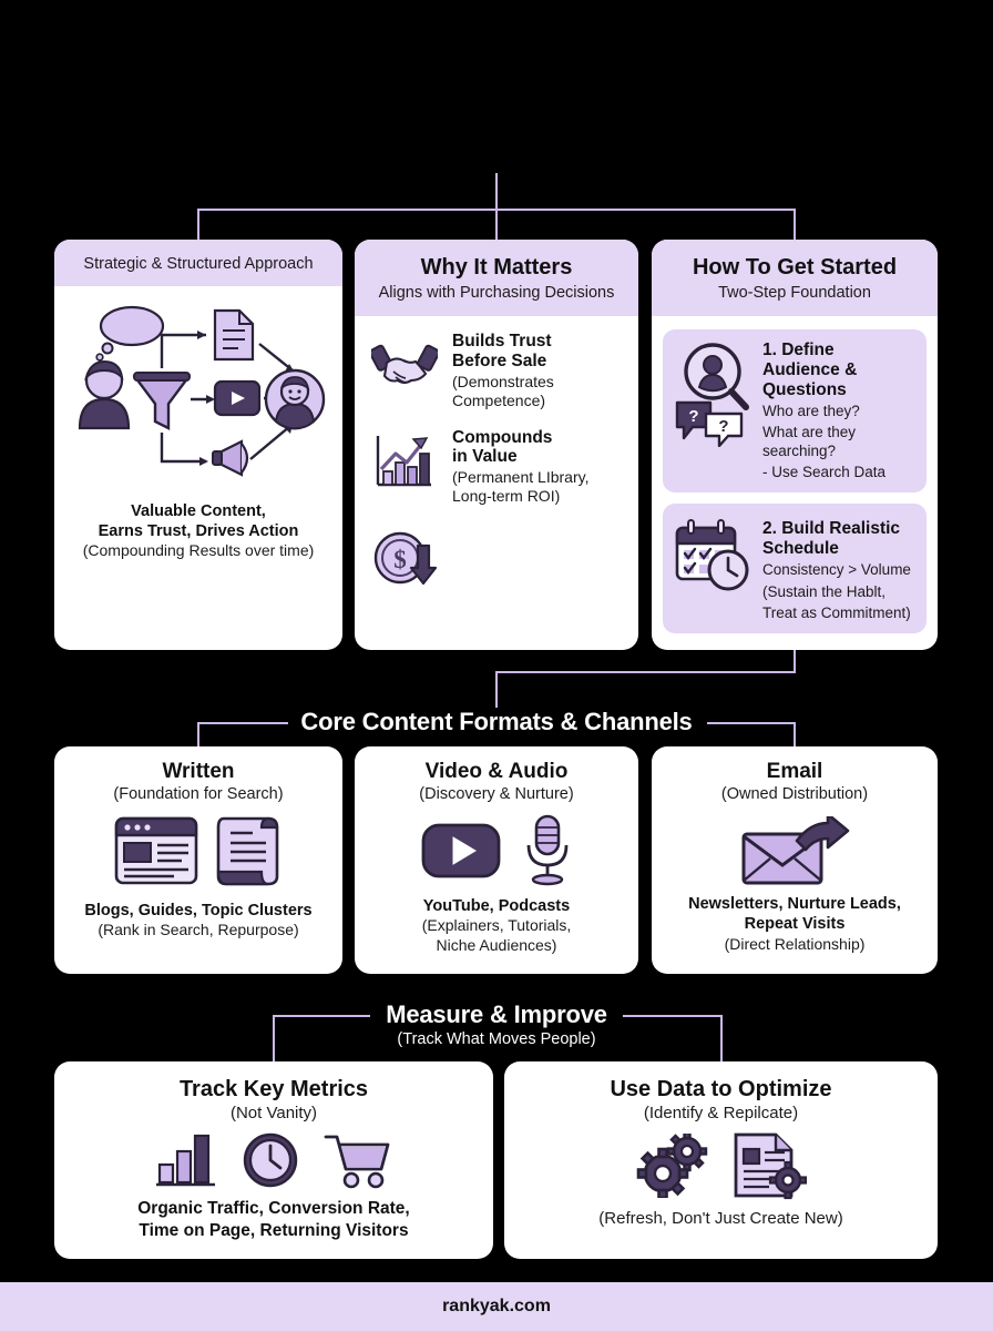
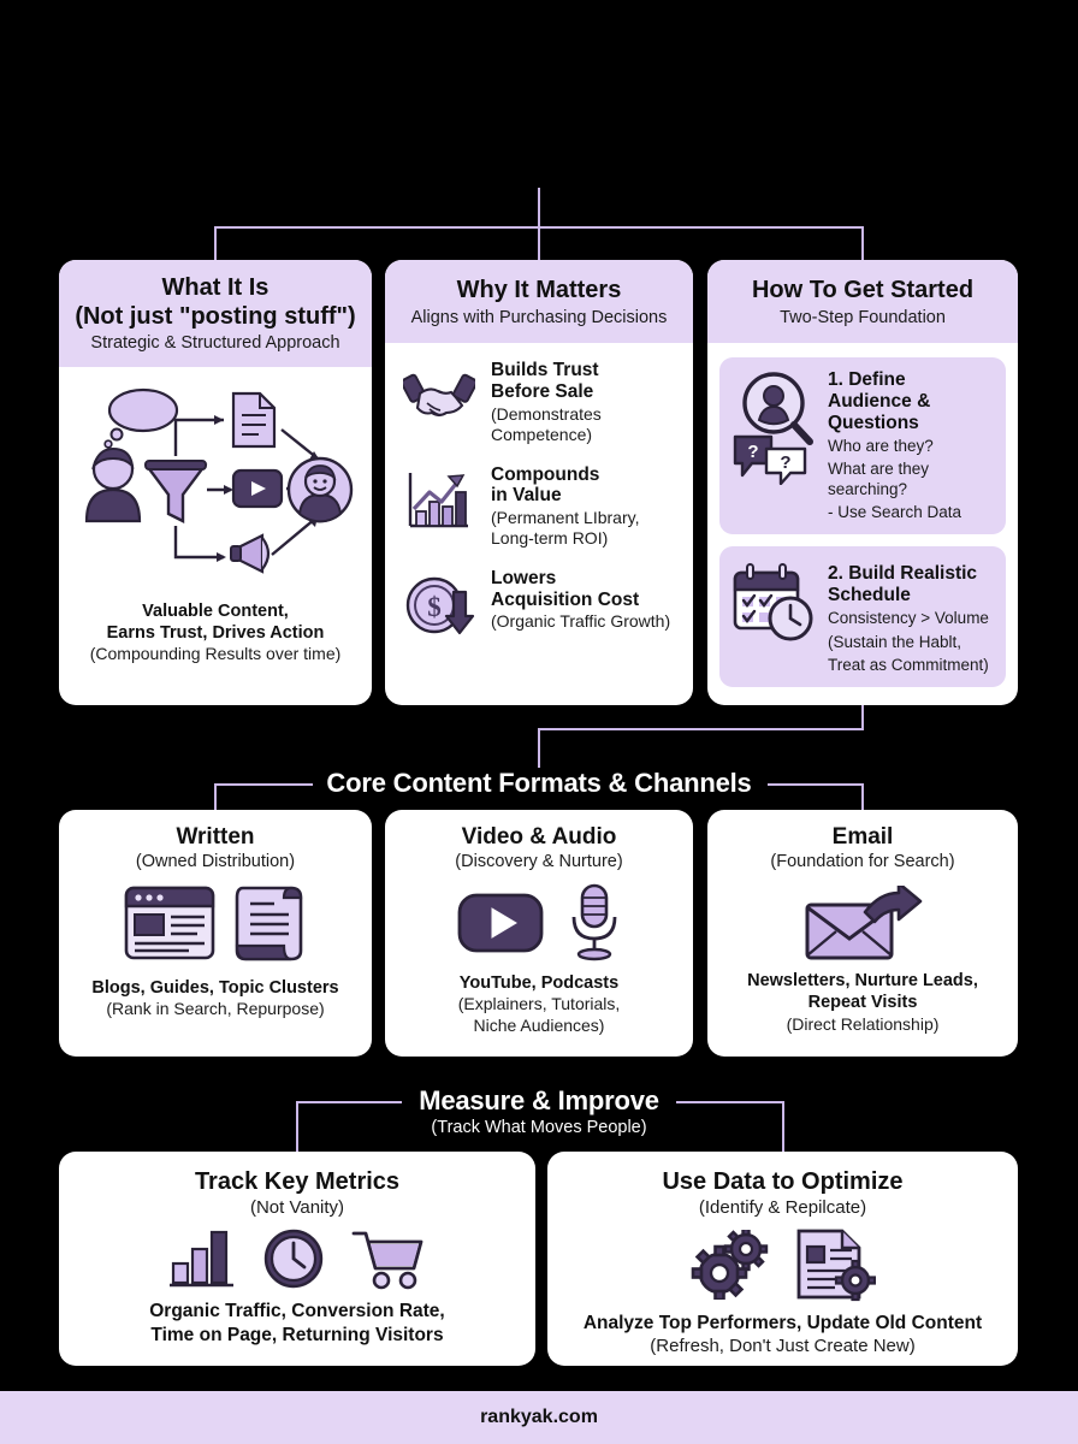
+ What It Is
+ (Not just "posting stuff")
  Strategic & Structured Approach
  Valuable Content,
  Earns Trust, Drives Action
  (Compounding Results over time)
  Why It Matters
  Aligns with Purchasing Decisions
  Builds Trust
  Before Sale
  (Demonstrates
  Competence)
  Compounds
  in Value
  (Permanent LIbrary,
  Long-term ROI)
  $
+ Lowers
+ Acquisition Cost
+ (Organic Traffic Growth)
  How To Get Started
  Two-Step Foundation
  ?
  ?
  1. Define
  Audience &
  Questions
  Who are they?
  What are they searching?
  - Use Search Data
  2. Build Realistic
  Schedule
  Consistency > Volume
  (Sustain the Hablt,
  Treat as Commitment)
  Core Content Formats & Channels
  Written
- (Foundation for Search)
+ (Owned Distribution)
  Blogs, Guides, Topic Clusters
  (Rank in Search, Repurpose)
  Video & Audio
  (Discovery & Nurture)
  YouTube, Podcasts
  (Explainers, Tutorials,
  Niche Audiences)
  Email
- (Owned Distribution)
+ (Foundation for Search)
  Newsletters, Nurture Leads,
  Repeat Visits
  (Direct Relationship)
  Measure & Improve
  (Track What Moves People)
  Track Key Metrics
  (Not Vanity)
  Organic Traffic, Conversion Rate,
  Time on Page, Returning Visitors
  Use Data to Optimize
  (Identify & Repilcate)
+ Analyze Top Performers, Update Old Content
  (Refresh, Don't Just Create New)
  rankyak.com
